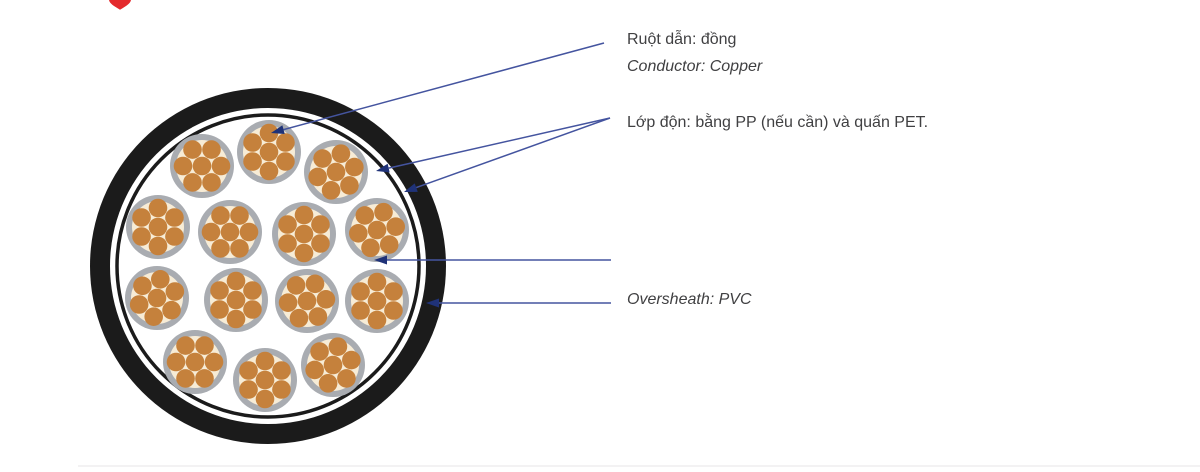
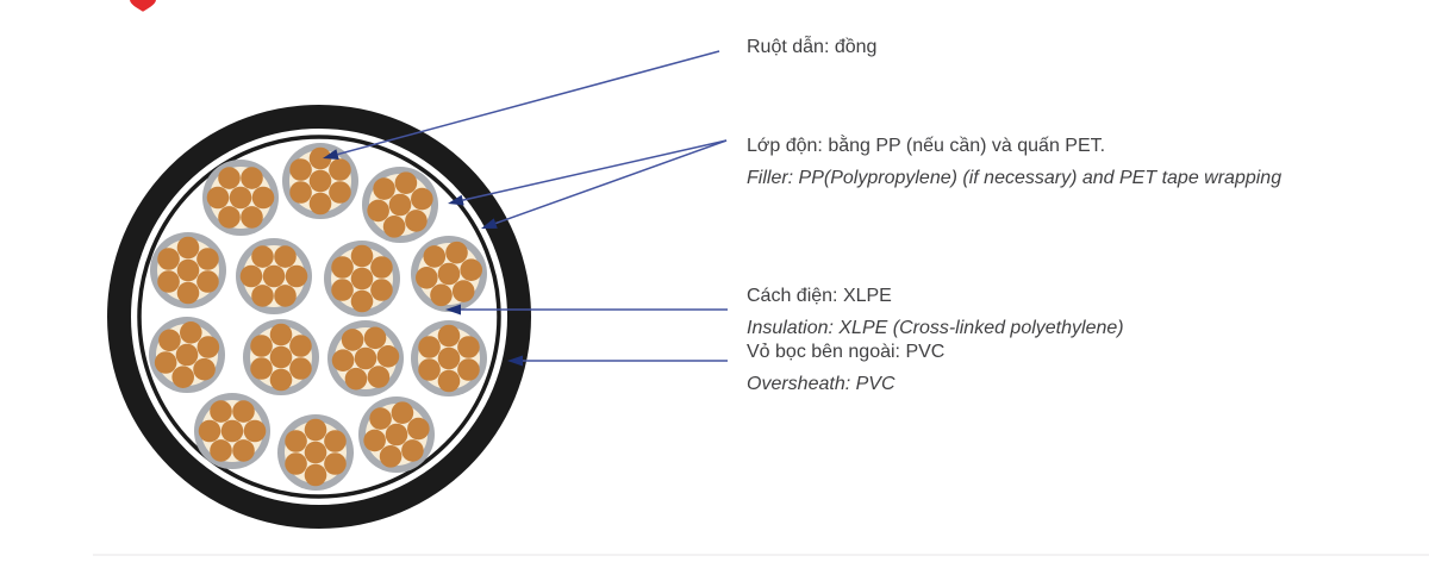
  Ruột dẫn: đồng
- Conductor: Copper
  Lớp độn: bằng PP (nếu cần) và quấn PET.
+ Filler: PP(Polypropylene) (if necessary) and PET tape wrapping
+ Cách điện: XLPE
+ Insulation: XLPE (Cross-linked polyethylene)
+ Vỏ bọc bên ngoài: PVC
  Oversheath: PVC
